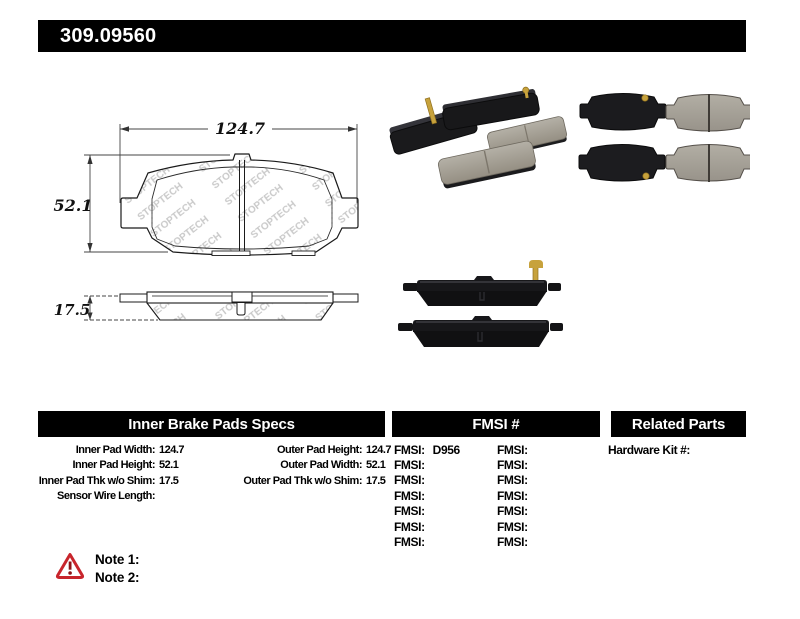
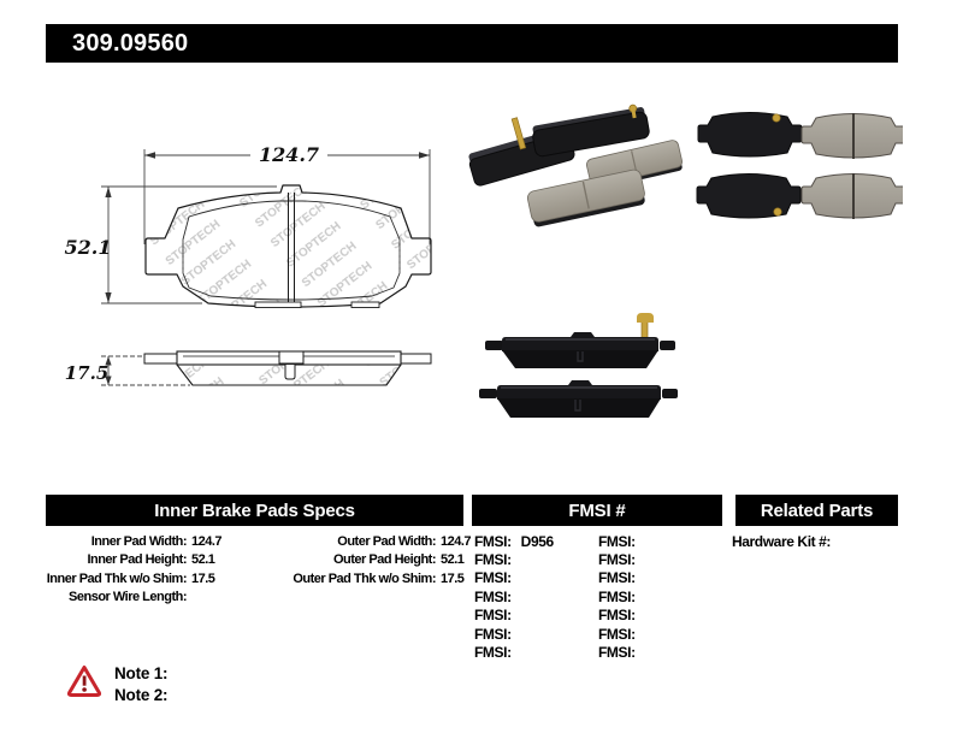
  309.09560
  124.7
  52.1
  17.5
  Inner Brake Pads Specs
  FMSI #
  Related Parts
  Inner Pad Width:
  124.7
  Inner Pad Height:
  52.1
  Inner Pad Thk w/o Shim:
  17.5
  Sensor Wire Length:
- Outer Pad Height:
+ Outer Pad Width:
  124.7
- Outer Pad Width:
+ Outer Pad Height:
  52.1
  Outer Pad Thk w/o Shim:
  17.5
  FMSI:
  D956
  FMSI:
  FMSI:
  FMSI:
  FMSI:
  FMSI:
  FMSI:
  FMSI:
  FMSI:
  FMSI:
  FMSI:
  FMSI:
  FMSI:
  FMSI:
  Hardware Kit #:
  Note 1:
  Note 2:
